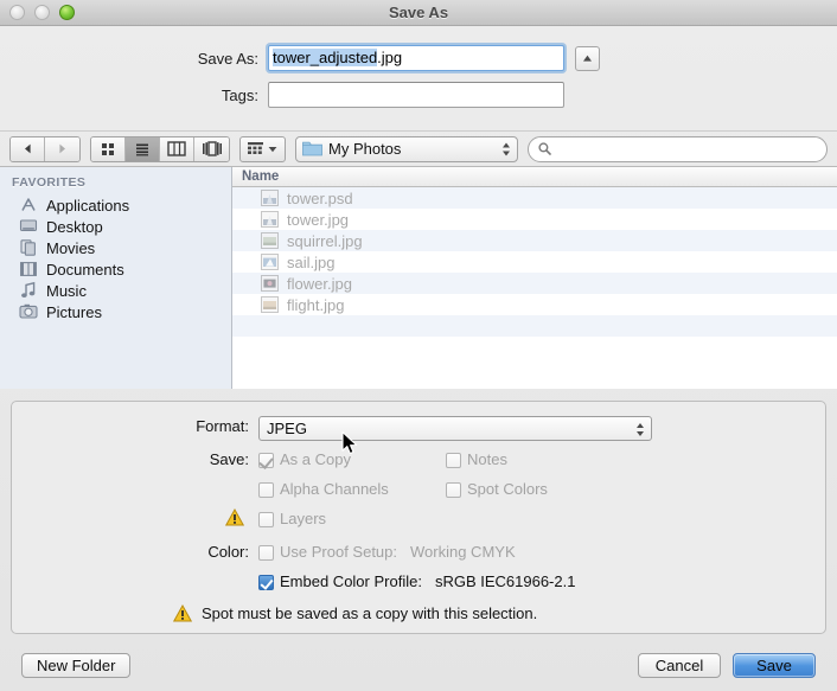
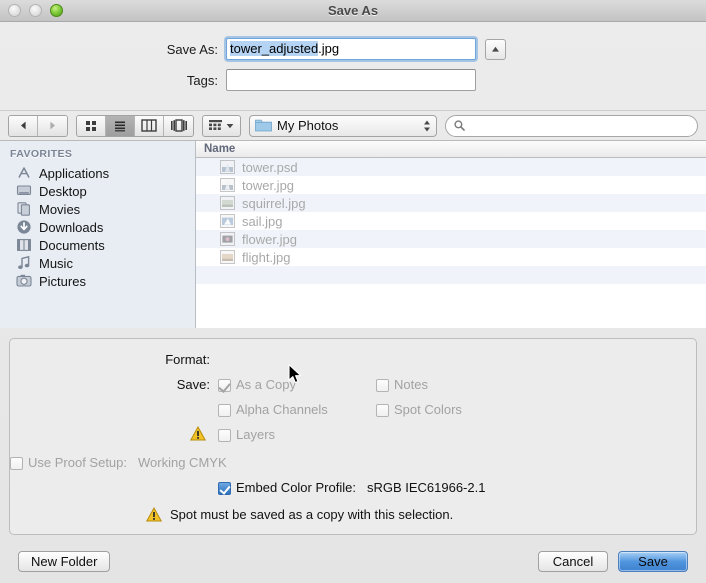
  Save As
  Save As:
  tower_adjusted.jpg
  Tags:
  My Photos
  FAVORITES
  Applications
  Desktop
  Movies
+ Downloads
  Documents
  Music
  Pictures
  Name
  tower.psd
  tower.jpg
  squirrel.jpg
  sail.jpg
  flower.jpg
  flight.jpg
  Format:
- JPEG
  Save:
  As a Copy
  Notes
  Alpha Channels
  Spot Colors
  Layers
- Color:
  Use Proof Setup:
  Working CMYK
  Embed Color Profile:
  sRGB IEC61966-2.1
  Spot must be saved as a copy with this selection.
  New Folder
  Cancel
  Save
